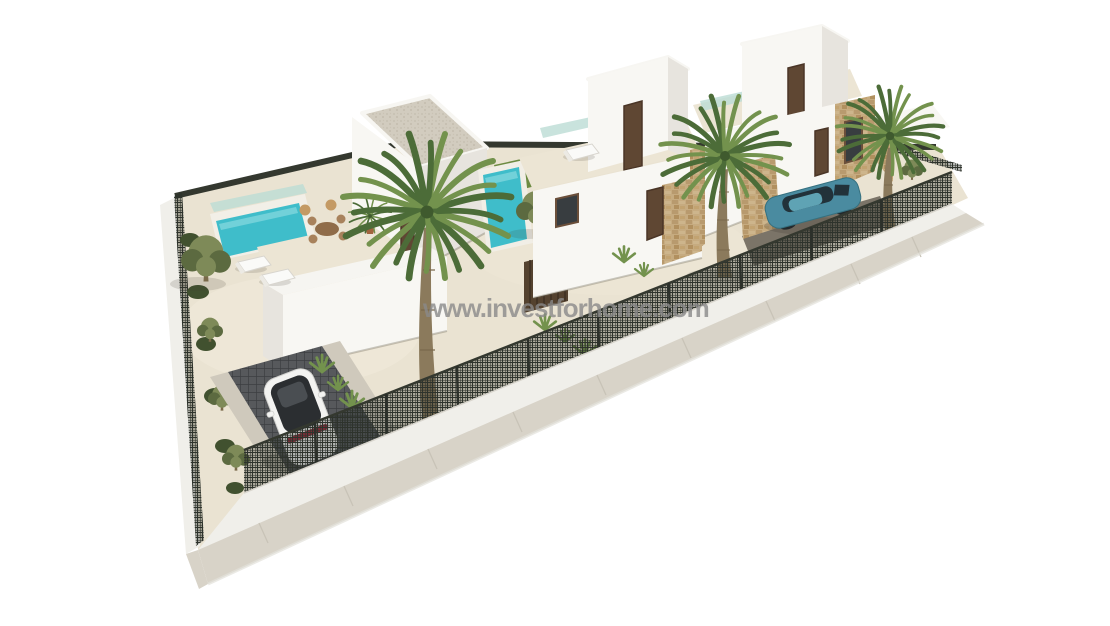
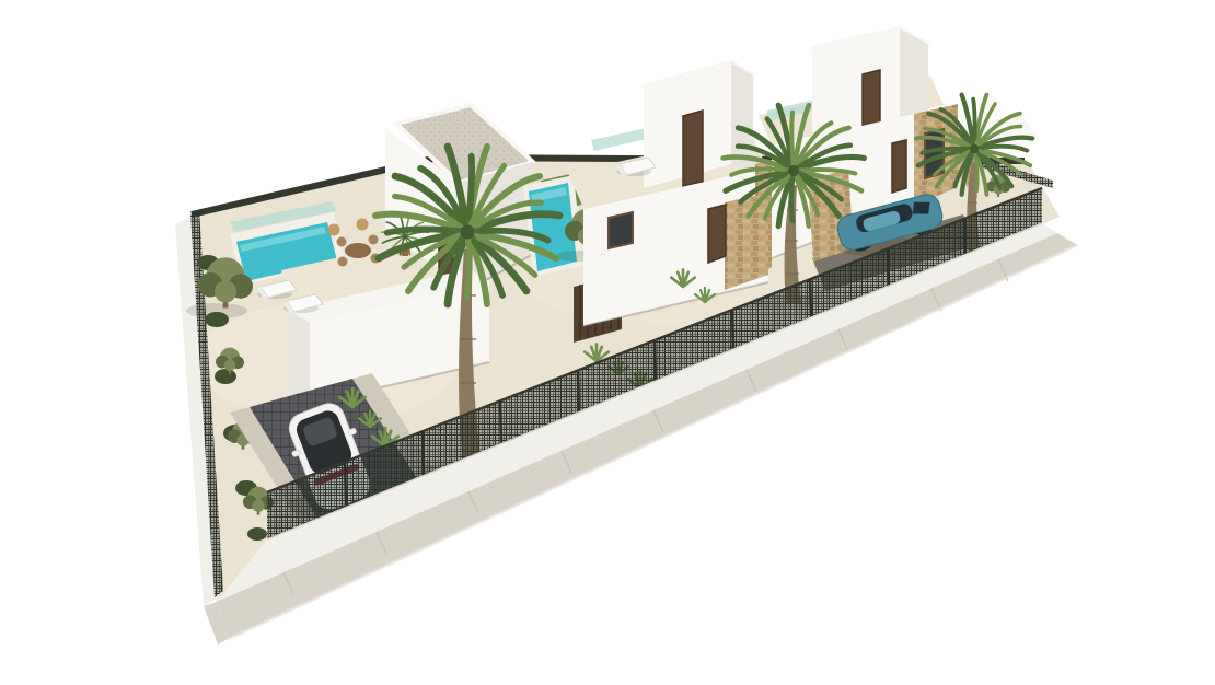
- www.investforhome.com
